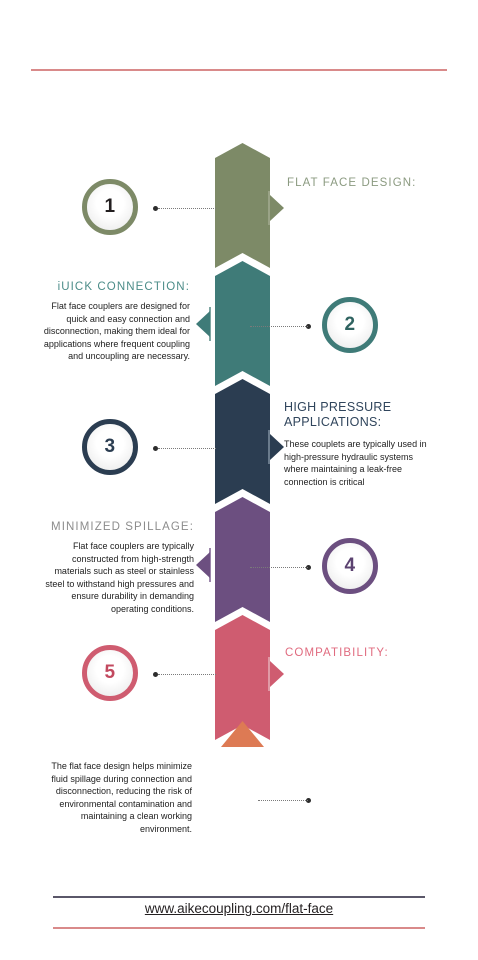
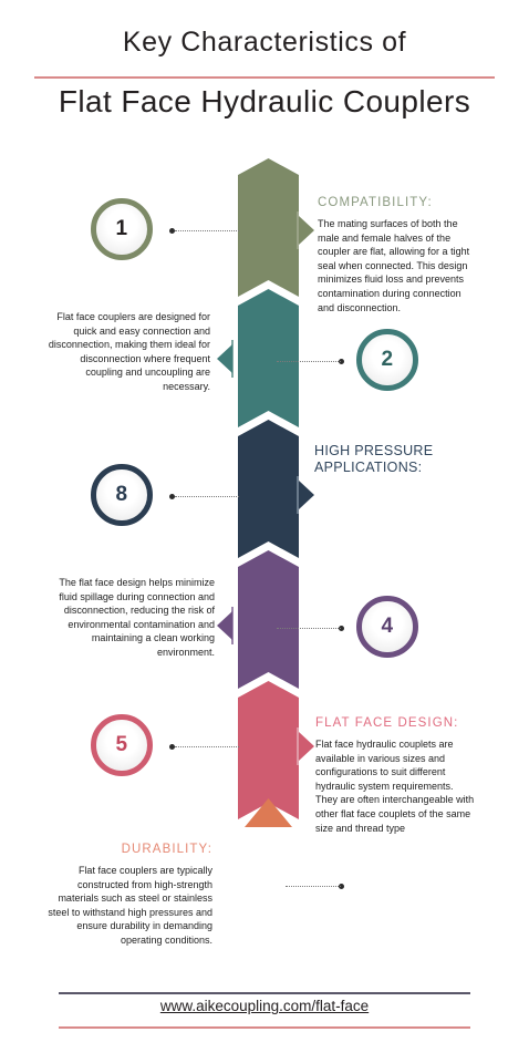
+ Key Characteristics of
+ Flat Face Hydraulic Couplers
  1
- FLAT FACE DESIGN:
+ COMPATIBILITY:
+ The mating surfaces of both the male and female halves of the coupler are flat, allowing for a tight seal when connected. This design minimizes fluid loss and prevents contamination during connection and disconnection.
  2
- iUICK CONNECTION:
- Flat face couplers are designed for quick and easy connection and disconnection, making them ideal for applications where frequent coupling and uncoupling are necessary.
+ Flat face couplers are designed for quick and easy connection and disconnection, making them ideal for disconnection where frequent coupling and uncoupling are necessary.
- 3
+ 8
  HIGH PRESSURE APPLICATIONS:
- These couplets are typically used in high-pressure hydraulic systems where maintaining a leak-free connection is critical
  4
- MINIMIZED SPILLAGE:
- Flat face couplers are typically constructed from high-strength materials such as steel or stainless steel to withstand high pressures and ensure durability in demanding operating conditions.
+ The flat face design helps minimize fluid spillage during connection and disconnection, reducing the risk of environmental contamination and maintaining a clean working environment.
  5
- COMPATIBILITY:
+ FLAT FACE DESIGN:
+ Flat face hydraulic couplets are available in various sizes and configurations to suit different hydraulic system requirements. They are often interchangeable with other flat face couplets of the same size and thread type
+ DURABILITY:
- The flat face design helps minimize fluid spillage during connection and disconnection, reducing the risk of environmental contamination and maintaining a clean working environment.
+ Flat face couplers are typically constructed from high-strength materials such as steel or stainless steel to withstand high pressures and ensure durability in demanding operating conditions.
  www.aikecoupling.com/flat-face
